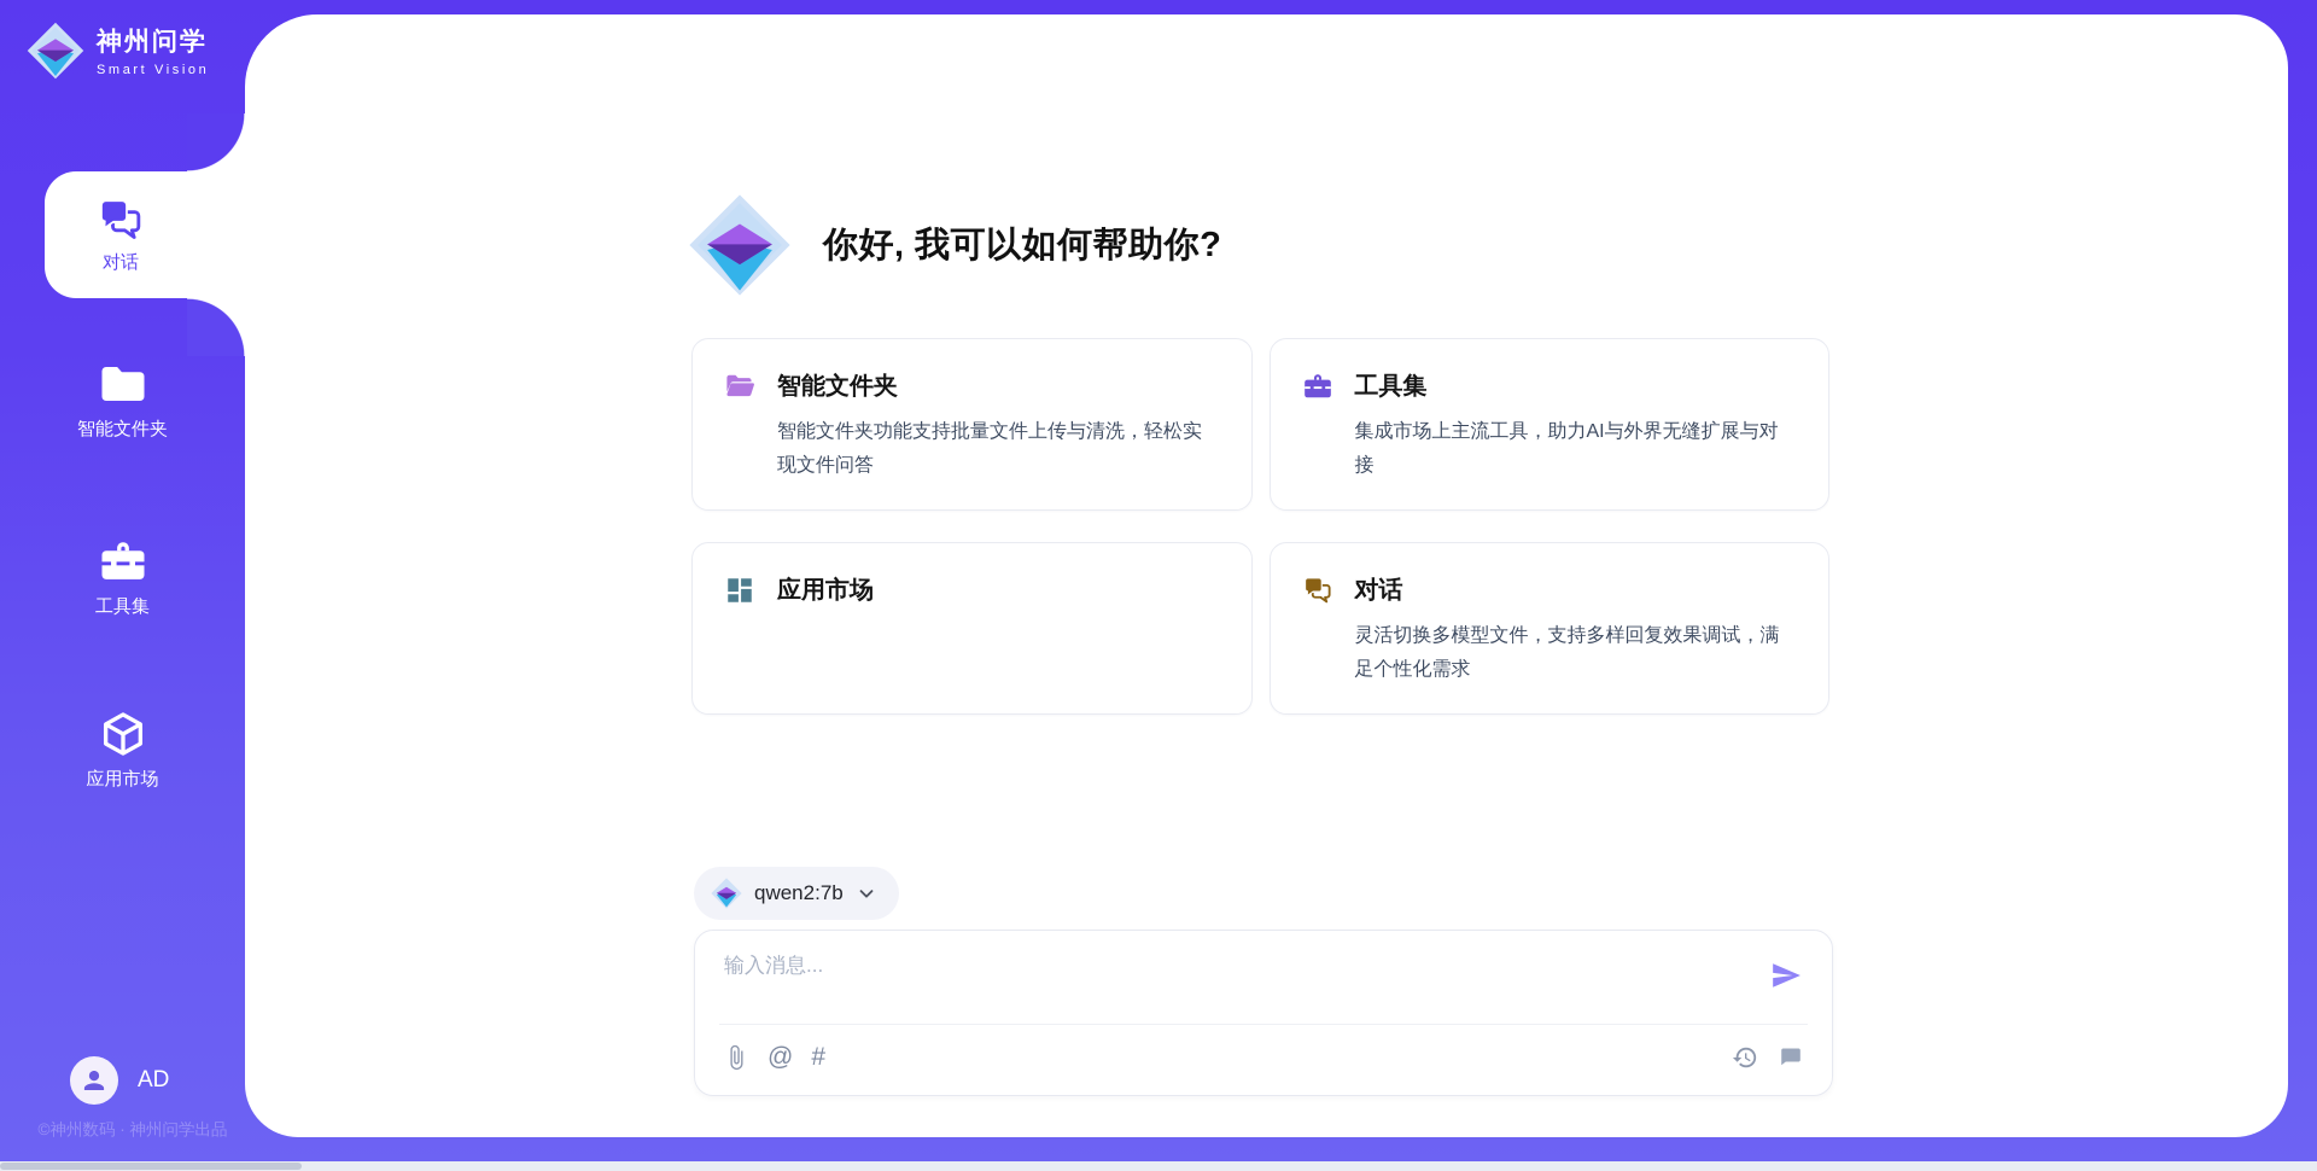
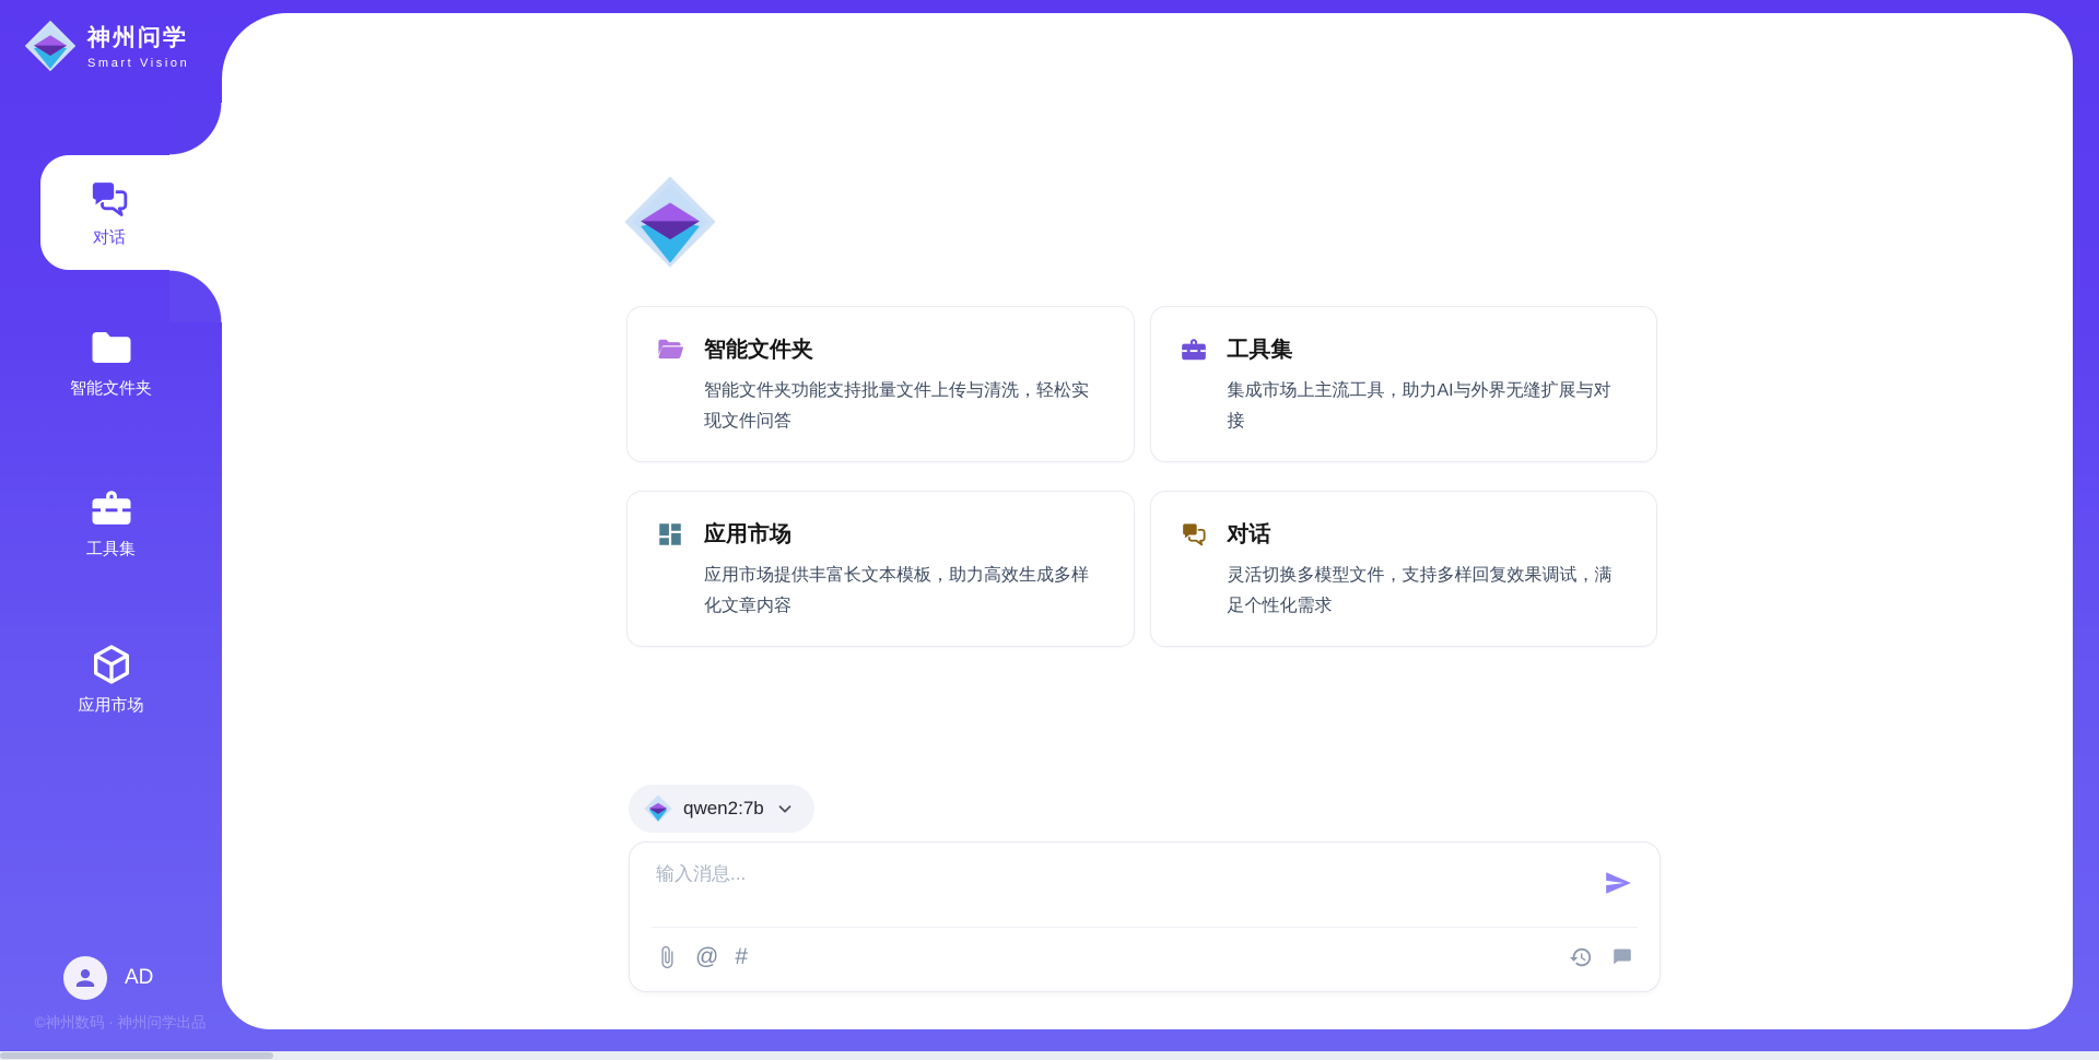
  神州问学
  Smart Vision
  对话
  智能文件夹
  工具集
  应用市场
  AD
  ©神州数码 · 神州问学出品
- 你好, 我可以如何帮助你?
  智能文件夹
  智能文件夹功能支持批量文件上传与清洗，轻松实现文件问答
  工具集
  集成市场上主流工具，助力AI与外界无缝扩展与对接
  应用市场
+ 应用市场提供丰富长文本模板，助力高效生成多样化文章内容
  对话
  灵活切换多模型文件，支持多样回复效果调试，满足个性化需求
  qwen2:7b
  输入消息...
  @
  #
